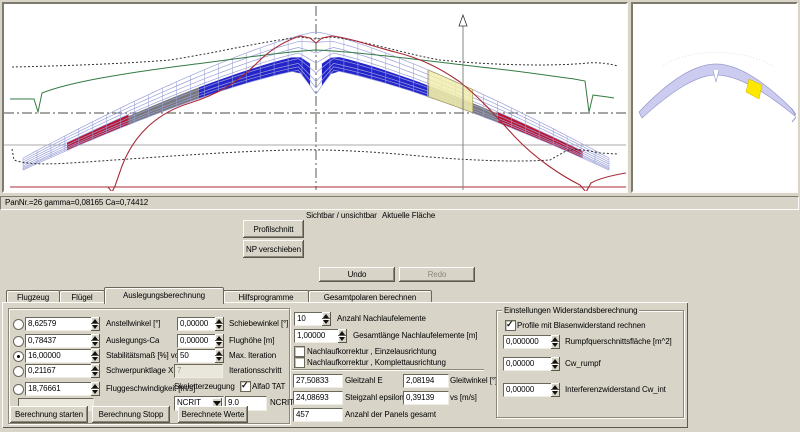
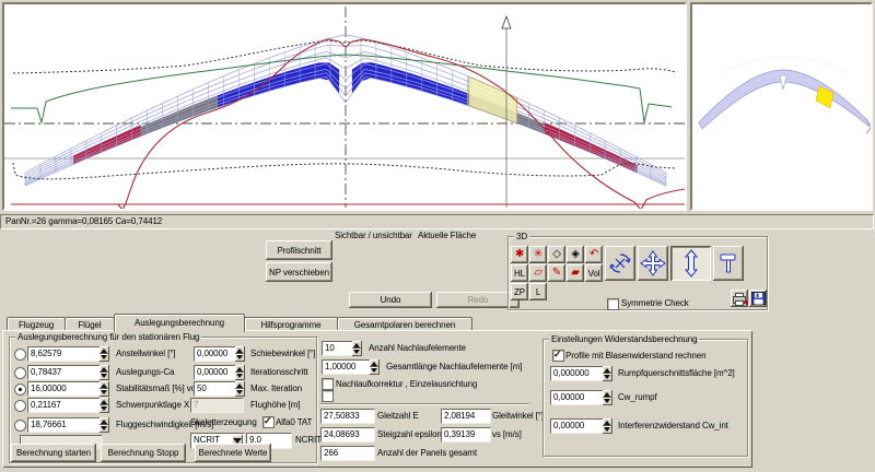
  PanNr.=26 gamma=0,08165 Ca=0,74412
  Profilschnitt
  NP verschieben
  Sichtbar / unsichtbar
  Aktuelle Fläche
  Undo
  Redo
+ 3D
+ ✱
+ ✳
+ ◇
+ ◈
+ ↶
+ HL
+ ▱
+ ✎
+ ▰
+ Vol
+ ZP
+ L
+ Symmetrie Check
  Flugzeug
  Flügel
  Auslegungsberechnung
  Hilfsprogramme
  Gesamtpolaren berechnen
+ Auslegungsberechnung für den stationären Flug
  8,62579
  Anstellwinkel [°]
  0,78437
  Auslegungs-Ca
  16,00000
  Stabilitätsmaß [%] v
  0,21167
  Schwerpunktlage X
  18,76661
  Fluggeschwindigkeit [m/s]
  0,00000
  Schiebewinkel [°]
  0,00000
- Flughöhe [m]
+ Iterationsschritt
  50
  Max. Iteration
  7
- Iterationsschritt
+ Flughöhe [m]
  Skeletterzeugung
  Alfa0 TAT
  NCRIT
  9.0
  NCRIT
  Berechnung starten
  Berechnung Stopp
  Berechnete Werte
  10
  Anzahl Nachlaufelemente
  1,00000
  Gesamtlänge Nachlaufelemente [m]
  Nachlaufkorrektur , Einzelausrichtung
- Nachlaufkorrektur , Komplettausrichtung
  27,50833
  Gleitzahl E
  2,08194
  Gleitwinkel [°]
  24,08693
  Steigzahl epsilon
  0,39139
  vs [m/s]
- 457
+ 266
  Anzahl der Panels gesamt
  Einstellungen Widerstandsberechnung
  Profile mit Blasenwiderstand rechnen
  0,000000
  Rumpfquerschnittsfläche [m^2]
  0,00000
  Cw_rumpf
  0,00000
  Interferenzwiderstand Cw_int
